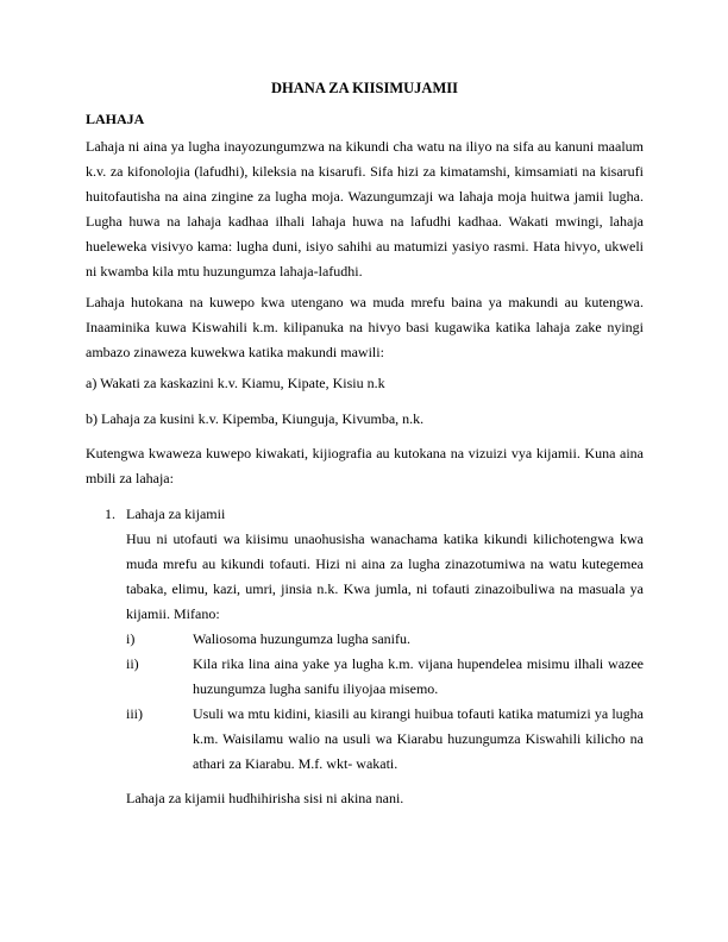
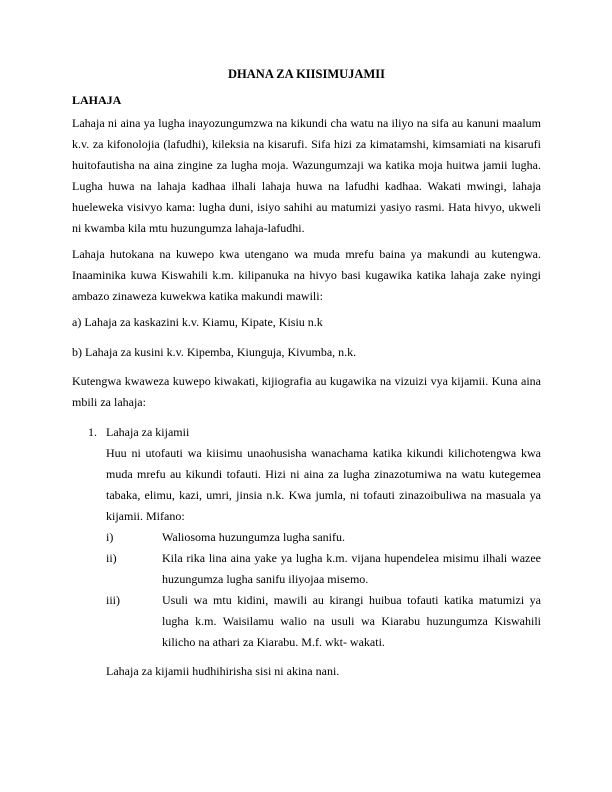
  DHANA ZA KIISIMUJAMII
  LAHAJA
- Lahaja ni aina ya lugha inayozungumzwa na kikundi cha watu na iliyo na sifa au kanuni maalum k.v. za kifonolojia (lafudhi), kileksia na kisarufi. Sifa hizi za kimatamshi, kimsamiati na kisarufi huitofautisha na aina zingine za lugha moja. Wazungumzaji wa lahaja moja huitwa jamii lugha. Lugha huwa na lahaja kadhaa ilhali lahaja huwa na lafudhi kadhaa. Wakati mwingi, lahaja hueleweka visivyo kama: lugha duni, isiyo sahihi au matumizi yasiyo rasmi. Hata hivyo, ukweli ni kwamba kila mtu huzungumza lahaja-lafudhi.
+ Lahaja ni aina ya lugha inayozungumzwa na kikundi cha watu na iliyo na sifa au kanuni maalum k.v. za kifonolojia (lafudhi), kileksia na kisarufi. Sifa hizi za kimatamshi, kimsamiati na kisarufi huitofautisha na aina zingine za lugha moja. Wazungumzaji wa katika moja huitwa jamii lugha. Lugha huwa na lahaja kadhaa ilhali lahaja huwa na lafudhi kadhaa. Wakati mwingi, lahaja hueleweka visivyo kama: lugha duni, isiyo sahihi au matumizi yasiyo rasmi. Hata hivyo, ukweli ni kwamba kila mtu huzungumza lahaja-lafudhi.
  Lahaja hutokana na kuwepo kwa utengano wa muda mrefu baina ya makundi au kutengwa. Inaaminika kuwa Kiswahili k.m. kilipanuka na hivyo basi kugawika katika lahaja zake nyingi ambazo zinaweza kuwekwa katika makundi mawili:
- a) Wakati za kaskazini k.v. Kiamu, Kipate, Kisiu n.k
+ a) Lahaja za kaskazini k.v. Kiamu, Kipate, Kisiu n.k
  b) Lahaja za kusini k.v. Kipemba, Kiunguja, Kivumba, n.k.
- Kutengwa kwaweza kuwepo kiwakati, kijiografia au kutokana na vizuizi vya kijamii. Kuna aina mbili za lahaja:
+ Kutengwa kwaweza kuwepo kiwakati, kijiografia au kugawika na vizuizi vya kijamii. Kuna aina mbili za lahaja:
  1.
  Lahaja za kijamii
  Huu ni utofauti wa kiisimu unaohusisha wanachama katika kikundi kilichotengwa kwa muda mrefu au kikundi tofauti. Hizi ni aina za lugha zinazotumiwa na watu kutegemea tabaka, elimu, kazi, umri, jinsia n.k. Kwa jumla, ni tofauti zinazoibuliwa na masuala ya kijamii. Mifano:
  i)
  Waliosoma huzungumza lugha sanifu.
  ii)
  Kila rika lina aina yake ya lugha k.m. vijana hupendelea misimu ilhali wazee huzungumza lugha sanifu iliyojaa misemo.
  iii)
- Usuli wa mtu kidini, kiasili au kirangi huibua tofauti katika matumizi ya lugha k.m. Waisilamu walio na usuli wa Kiarabu huzungumza Kiswahili kilicho na athari za Kiarabu. M.f. wkt- wakati.
+ Usuli wa mtu kidini, mawili au kirangi huibua tofauti katika matumizi ya lugha k.m. Waisilamu walio na usuli wa Kiarabu huzungumza Kiswahili kilicho na athari za Kiarabu. M.f. wkt- wakati.
  Lahaja za kijamii hudhihirisha sisi ni akina nani.
